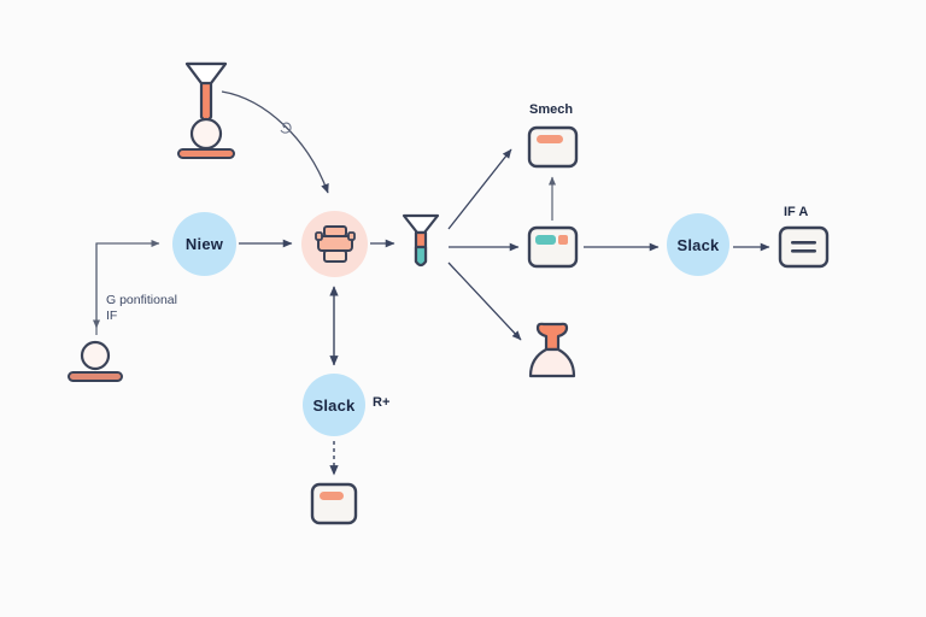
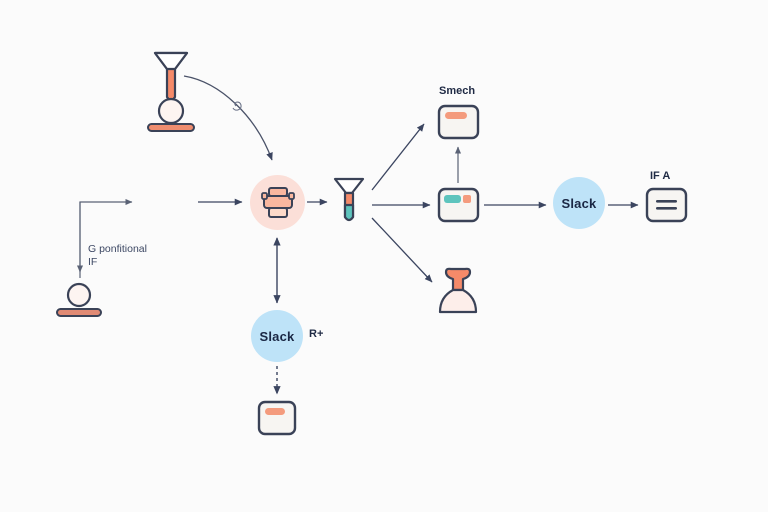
- Niew
  Smech
  Slack
  IF A
  Slack
  R+
  G ponfitional
  IF
